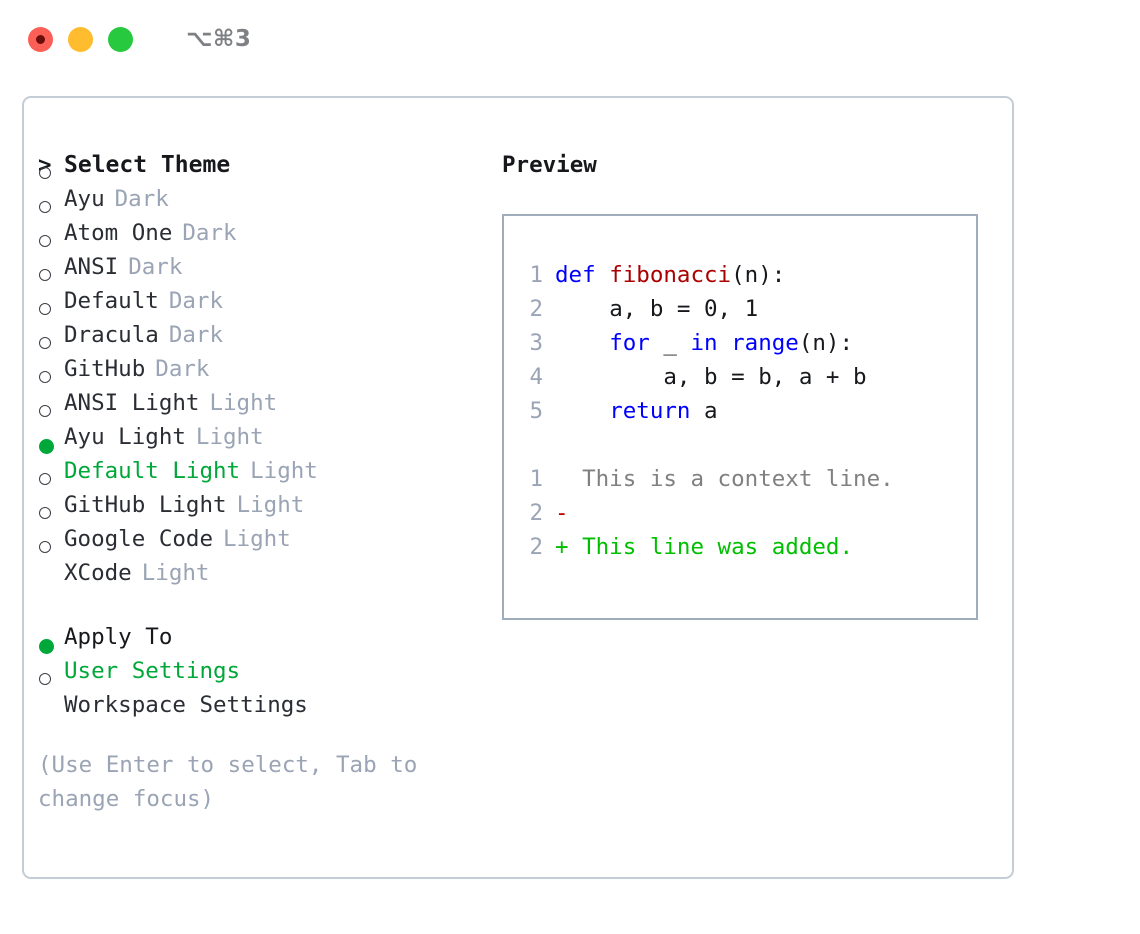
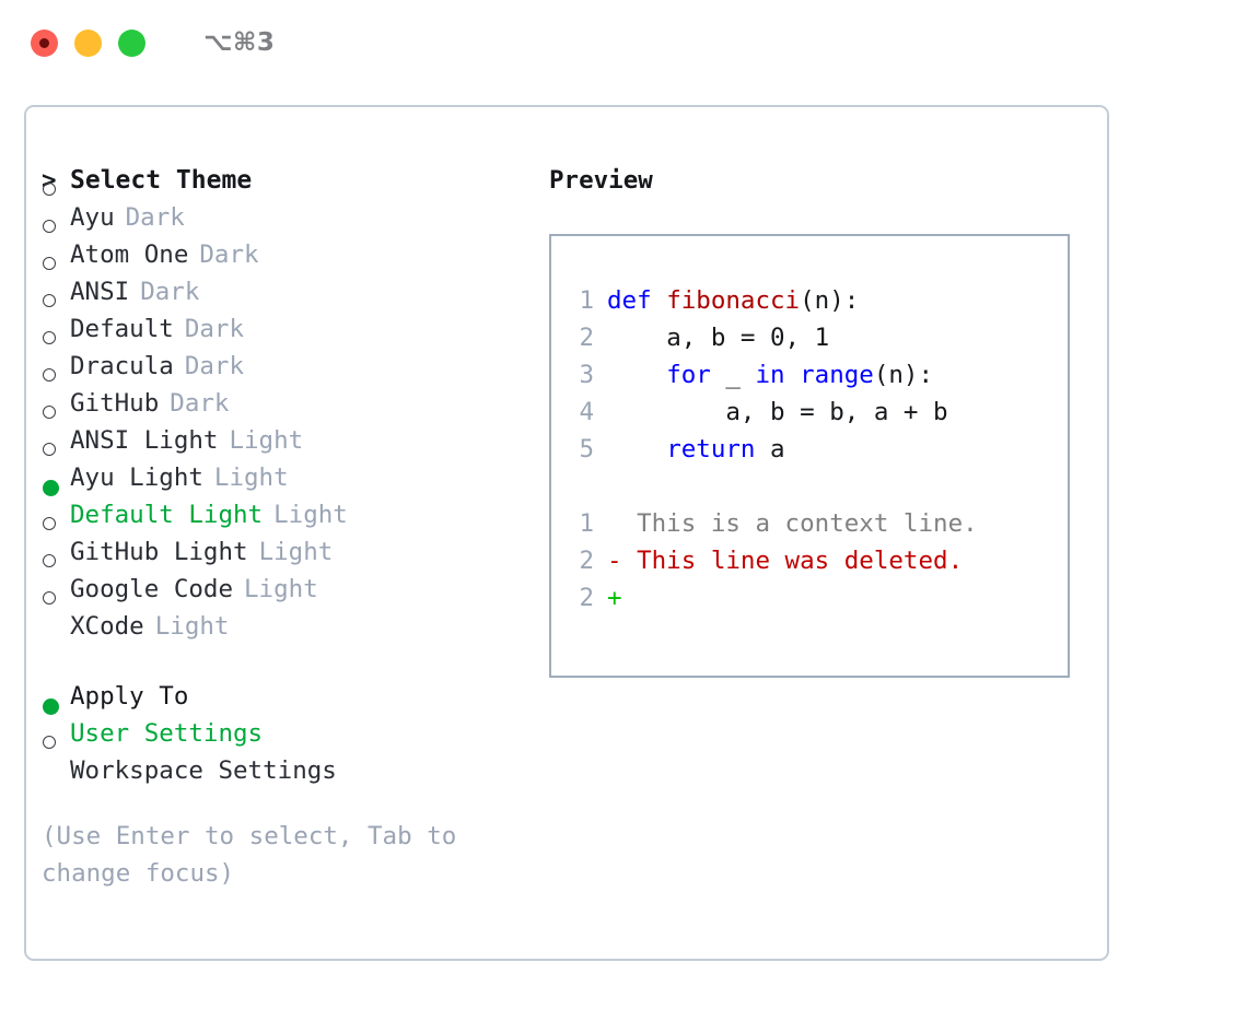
  ⌥⌘3
  >
  Select Theme
  ○
  Ayu
  Dark
  ○
  Atom One
  Dark
  ○
  ANSI
  Dark
  ○
  Default
  Dark
  ○
  Dracula
  Dark
  ○
  GitHub
  Dark
  ○
  ANSI Light
  Light
  ○
  Ayu Light
  Light
  ●
  Default Light
  Light
  ○
  GitHub Light
  Light
  ○
  Google Code
  Light
  XCode
  Light
  Apply To
  ●
  User Settings
  Workspace Settings
  (Use Enter to select, Tab to change focus)
  Preview
  1
  def fibonacci(n):
  2
  a, b = 0, 1
  3
  for _ in range(n):
  4
  a, b = b, a + b
  5
  return a
  1
  This is a context line.
  2
  -
+ This line was deleted.
  2
  +
- This line was added.
